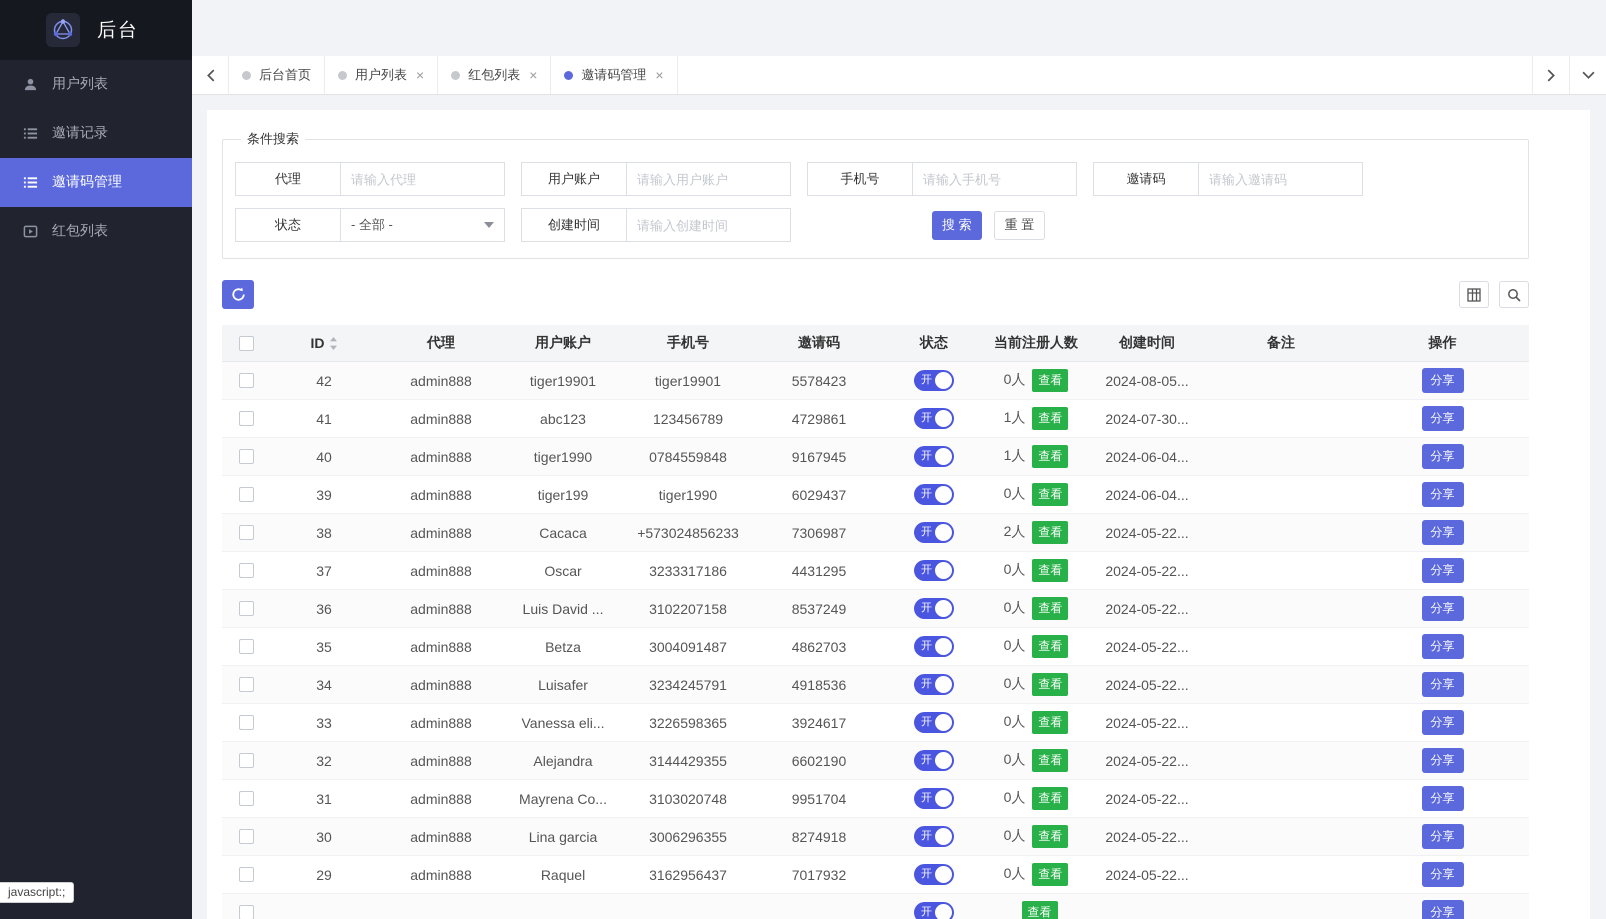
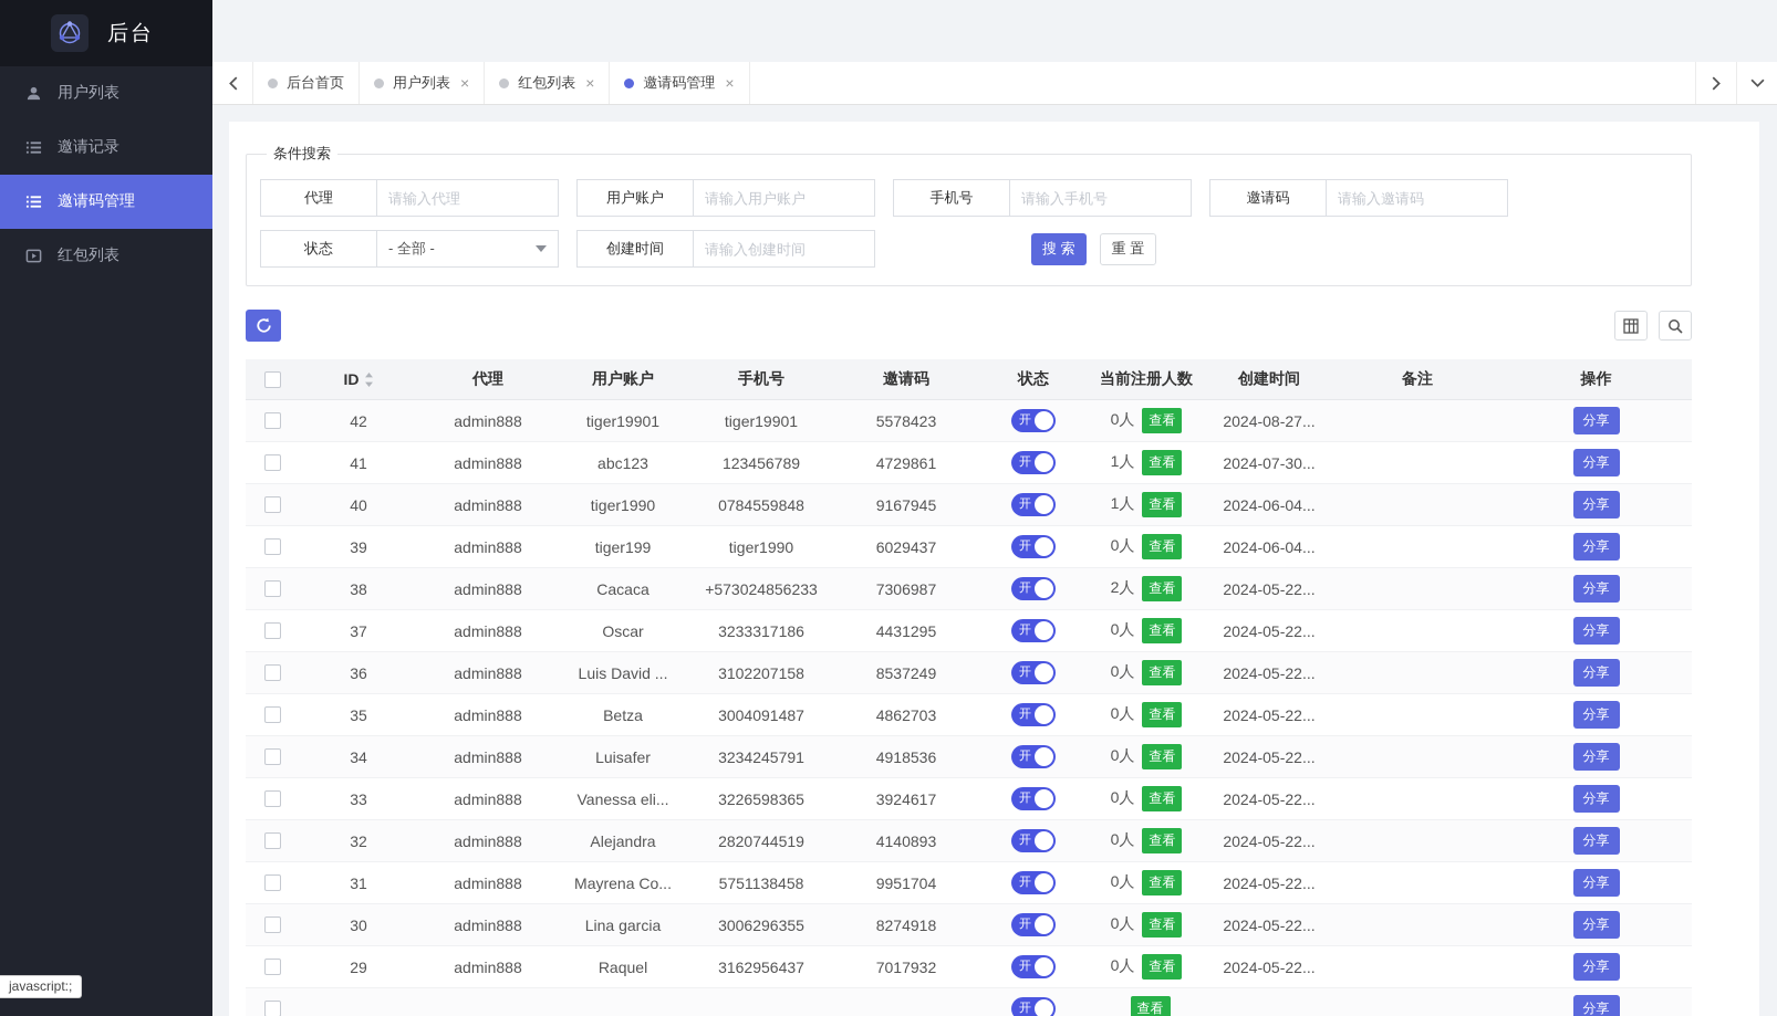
  后台
  用户列表
  邀请记录
  邀请码管理
  红包列表
  后台首页
  用户列表
  ×
  红包列表
  ×
  邀请码管理
  ×
  条件搜索
  代理
  请输入代理
  用户账户
  请输入用户账户
  手机号
  请输入手机号
  邀请码
  请输入邀请码
  状态
  - 全部 -
  创建时间
  请输入创建时间
  搜 索
  重 置
  ID
  代理
  用户账户
  手机号
  邀请码
  状态
  当前注册人数
  创建时间
  备注
  操作
  42
  admin888
  tiger19901
  tiger19901
  5578423
  开
  0人
  查看
- 2024-08-05...
+ 2024-08-27...
  分享
  41
  admin888
  abc123
  123456789
  4729861
  开
  1人
  查看
  2024-07-30...
  分享
  40
  admin888
  tiger1990
  0784559848
  9167945
  开
  1人
  查看
  2024-06-04...
  分享
  39
  admin888
  tiger199
  tiger1990
  6029437
  开
  0人
  查看
  2024-06-04...
  分享
  38
  admin888
  Cacaca
  +573024856233
  7306987
  开
  2人
  查看
  2024-05-22...
  分享
  37
  admin888
  Oscar
  3233317186
  4431295
  开
  0人
  查看
  2024-05-22...
  分享
  36
  admin888
  Luis David ...
  3102207158
  8537249
  开
  0人
  查看
  2024-05-22...
  分享
  35
  admin888
  Betza
  3004091487
  4862703
  开
  0人
  查看
  2024-05-22...
  分享
  34
  admin888
  Luisafer
  3234245791
  4918536
  开
  0人
  查看
  2024-05-22...
  分享
  33
  admin888
  Vanessa eli...
  3226598365
  3924617
  开
  0人
  查看
  2024-05-22...
  分享
  32
  admin888
  Alejandra
- 3144429355
+ 2820744519
- 6602190
+ 4140893
  开
  0人
  查看
  2024-05-22...
  分享
  31
  admin888
  Mayrena Co...
- 3103020748
+ 5751138458
  9951704
  开
  0人
  查看
  2024-05-22...
  分享
  30
  admin888
  Lina garcia
  3006296355
  8274918
  开
  0人
  查看
  2024-05-22...
  分享
  29
  admin888
  Raquel
  3162956437
  7017932
  开
  0人
  查看
  2024-05-22...
  分享
  开
  查看
  分享
  javascript:;
